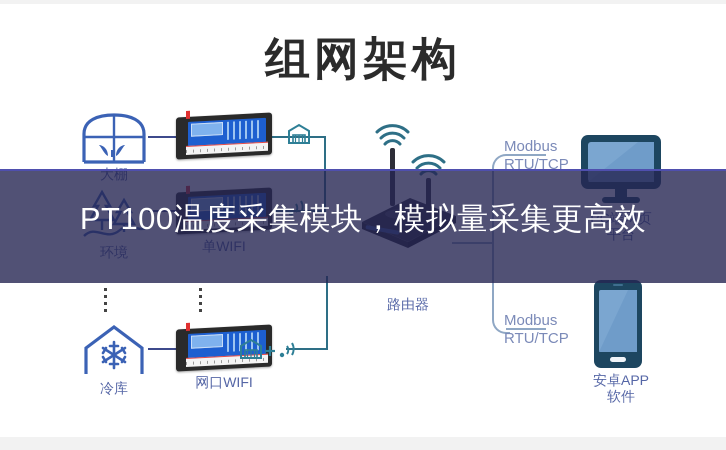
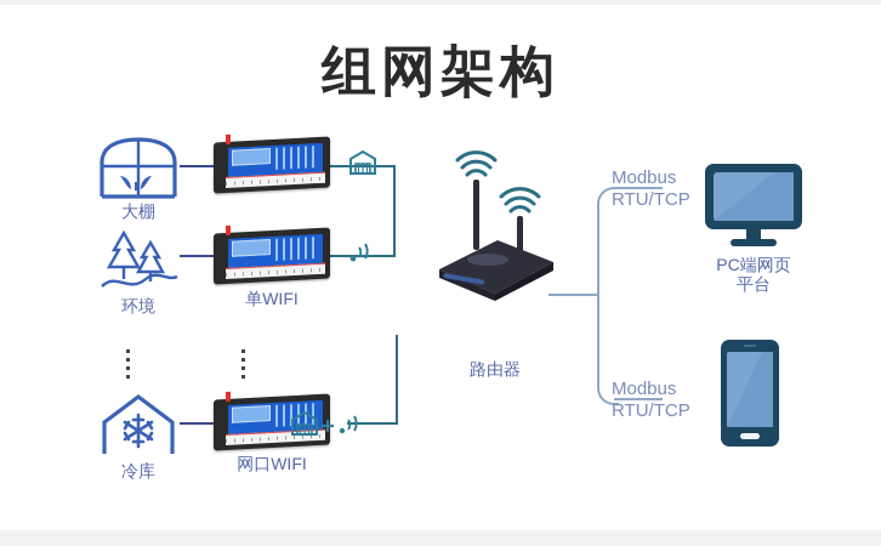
  组网架构
  大棚
  环境
  单WIFI
  冷库
  网口WIFI
  路由器
  Modbus
  RTU/TCP
  Modbus
  RTU/TCP
  PC端网页
  平台
- 安卓APP
- 软件
- PT100温度采集模块，模拟量采集更高效
